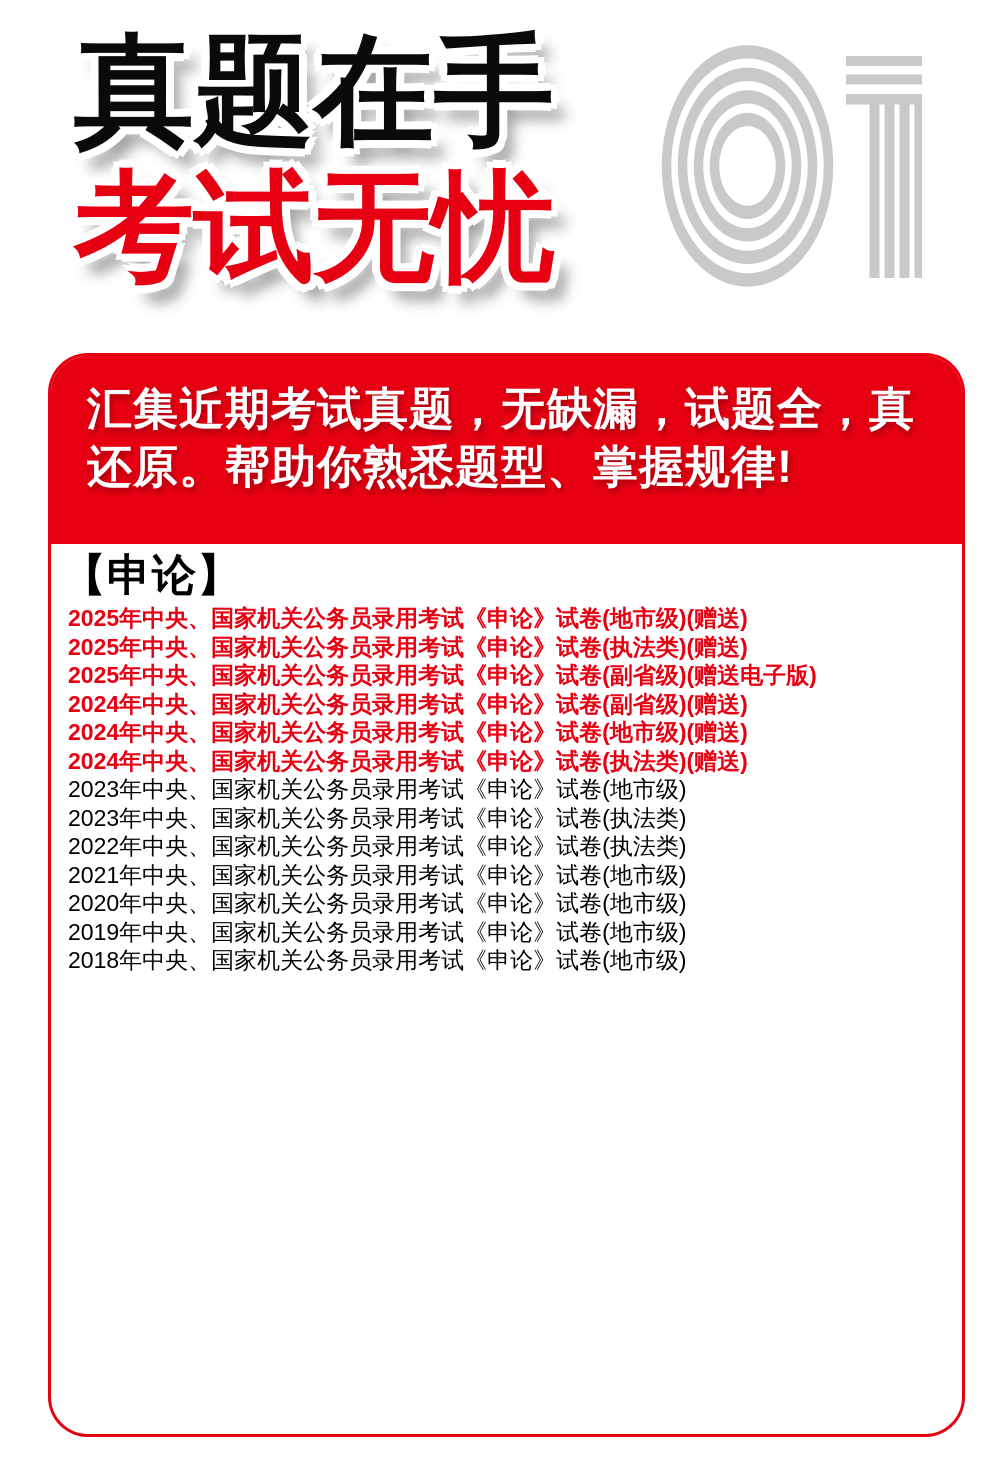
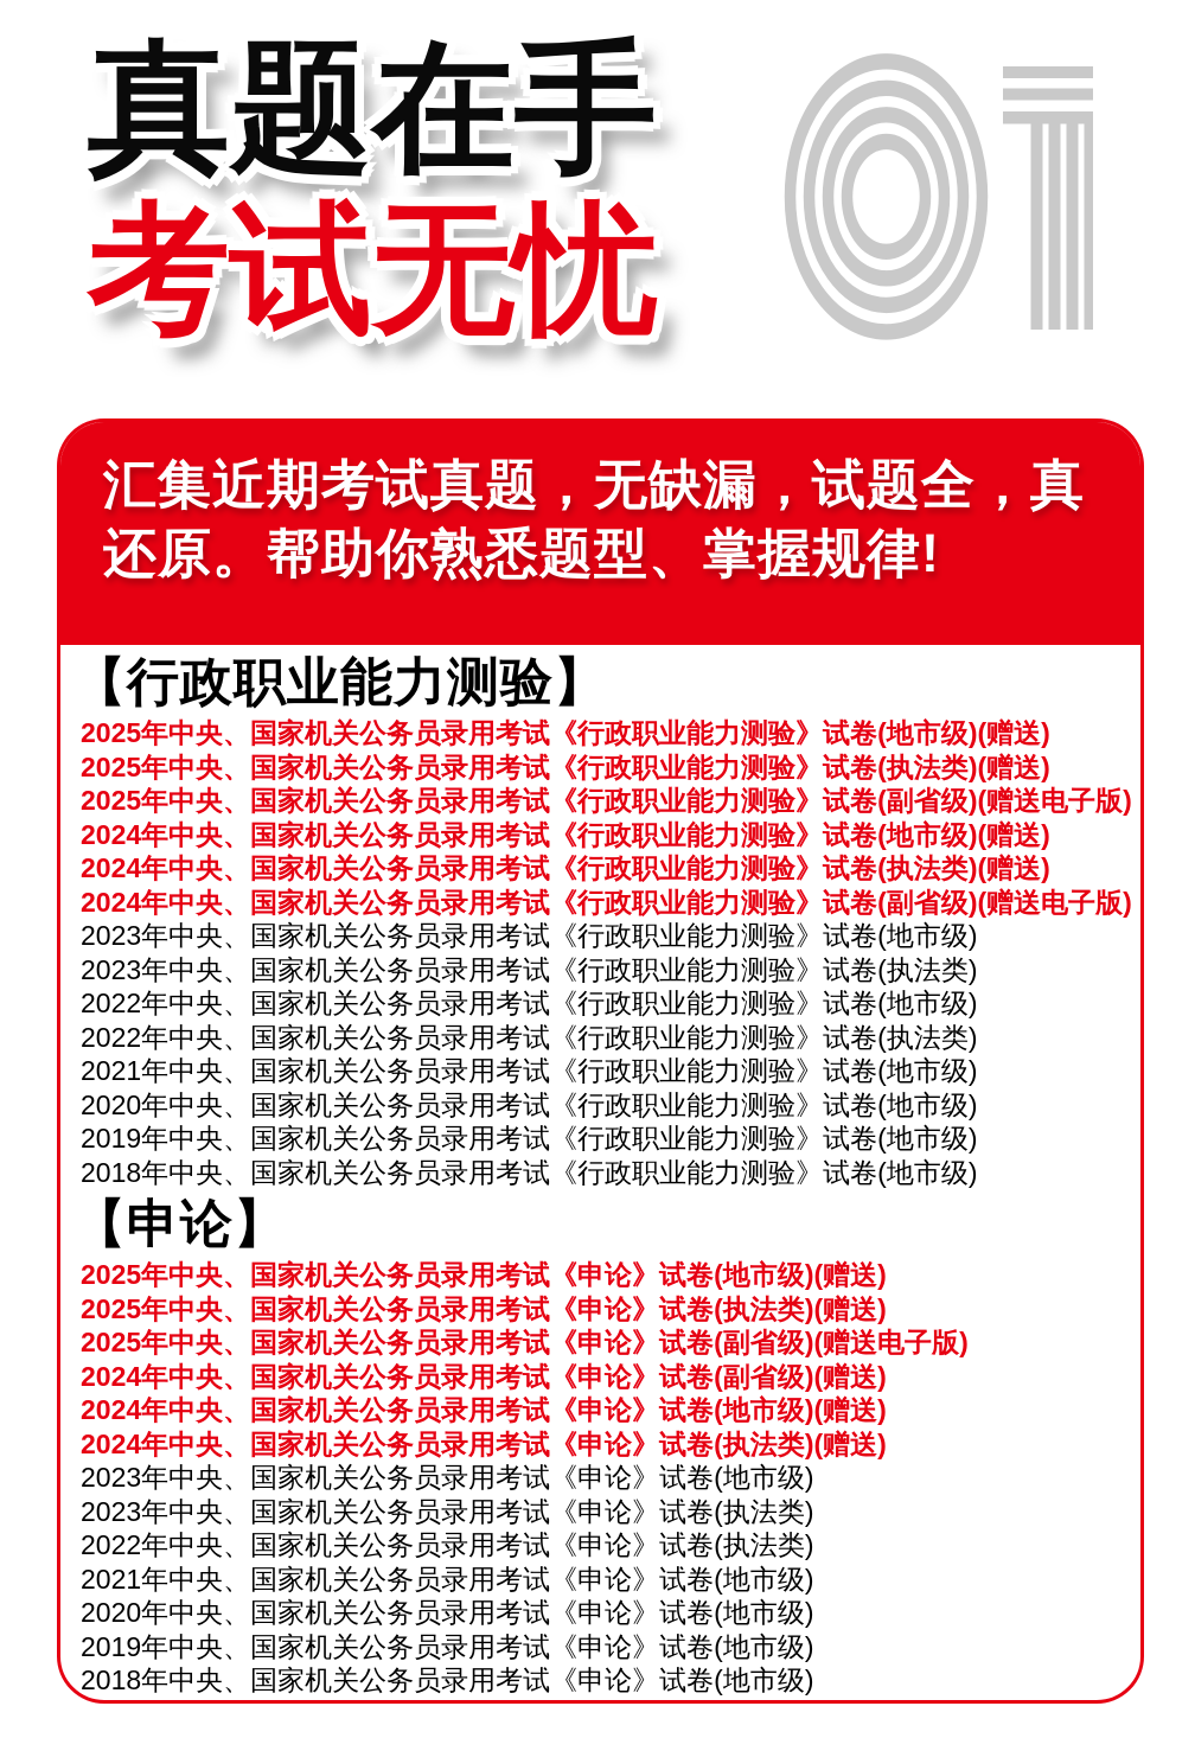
  真题在手
  考试无忧
  汇集近期考试真题，无缺漏，试题全，真
  还原。帮助你熟悉题型、掌握规律!
+ 【行政职业能力测验】
+ 2025年中央、国家机关公务员录用考试《行政职业能力测验》试卷(地市级)(赠送)
+ 2025年中央、国家机关公务员录用考试《行政职业能力测验》试卷(执法类)(赠送)
+ 2025年中央、国家机关公务员录用考试《行政职业能力测验》试卷(副省级)(赠送电子版)
+ 2024年中央、国家机关公务员录用考试《行政职业能力测验》试卷(地市级)(赠送)
+ 2024年中央、国家机关公务员录用考试《行政职业能力测验》试卷(执法类)(赠送)
+ 2024年中央、国家机关公务员录用考试《行政职业能力测验》试卷(副省级)(赠送电子版)
+ 2023年中央、国家机关公务员录用考试《行政职业能力测验》试卷(地市级)
+ 2023年中央、国家机关公务员录用考试《行政职业能力测验》试卷(执法类)
+ 2022年中央、国家机关公务员录用考试《行政职业能力测验》试卷(地市级)
+ 2022年中央、国家机关公务员录用考试《行政职业能力测验》试卷(执法类)
+ 2021年中央、国家机关公务员录用考试《行政职业能力测验》试卷(地市级)
+ 2020年中央、国家机关公务员录用考试《行政职业能力测验》试卷(地市级)
+ 2019年中央、国家机关公务员录用考试《行政职业能力测验》试卷(地市级)
+ 2018年中央、国家机关公务员录用考试《行政职业能力测验》试卷(地市级)
  【申论】
  2025年中央、国家机关公务员录用考试《申论》试卷(地市级)(赠送)
  2025年中央、国家机关公务员录用考试《申论》试卷(执法类)(赠送)
  2025年中央、国家机关公务员录用考试《申论》试卷(副省级)(赠送电子版)
  2024年中央、国家机关公务员录用考试《申论》试卷(副省级)(赠送)
  2024年中央、国家机关公务员录用考试《申论》试卷(地市级)(赠送)
  2024年中央、国家机关公务员录用考试《申论》试卷(执法类)(赠送)
  2023年中央、国家机关公务员录用考试《申论》试卷(地市级)
  2023年中央、国家机关公务员录用考试《申论》试卷(执法类)
  2022年中央、国家机关公务员录用考试《申论》试卷(执法类)
  2021年中央、国家机关公务员录用考试《申论》试卷(地市级)
  2020年中央、国家机关公务员录用考试《申论》试卷(地市级)
  2019年中央、国家机关公务员录用考试《申论》试卷(地市级)
  2018年中央、国家机关公务员录用考试《申论》试卷(地市级)
